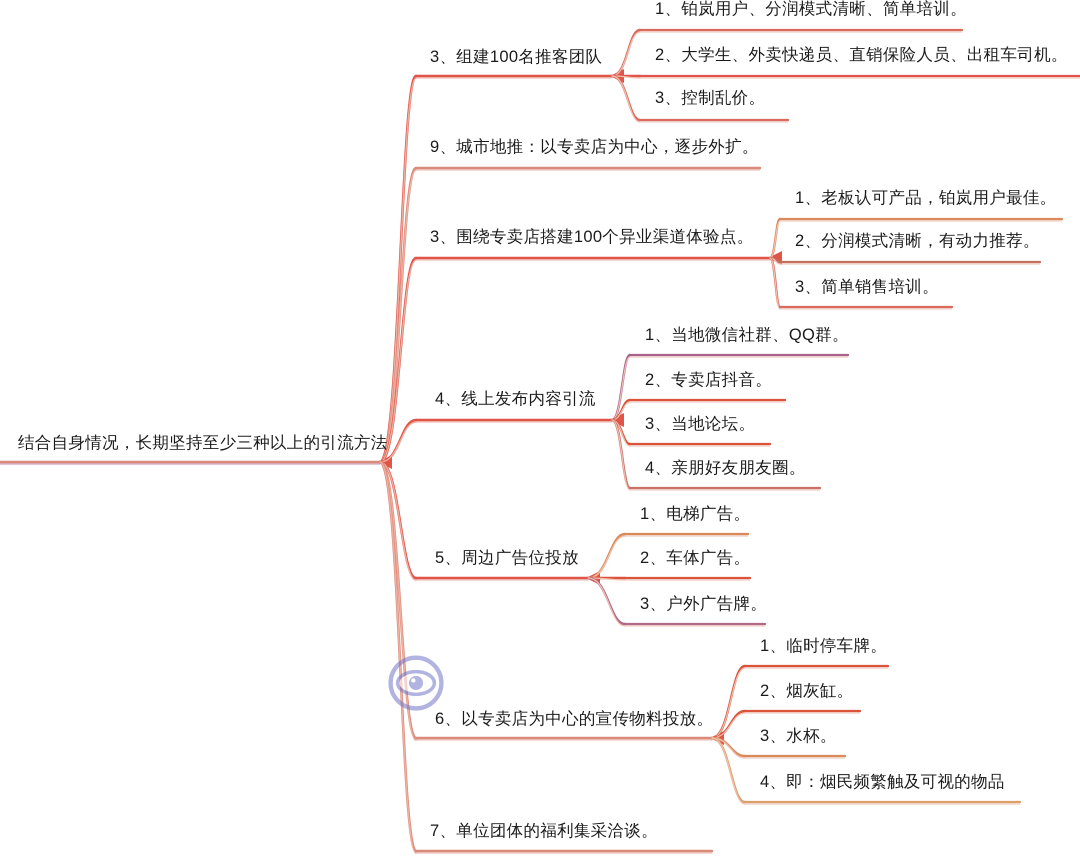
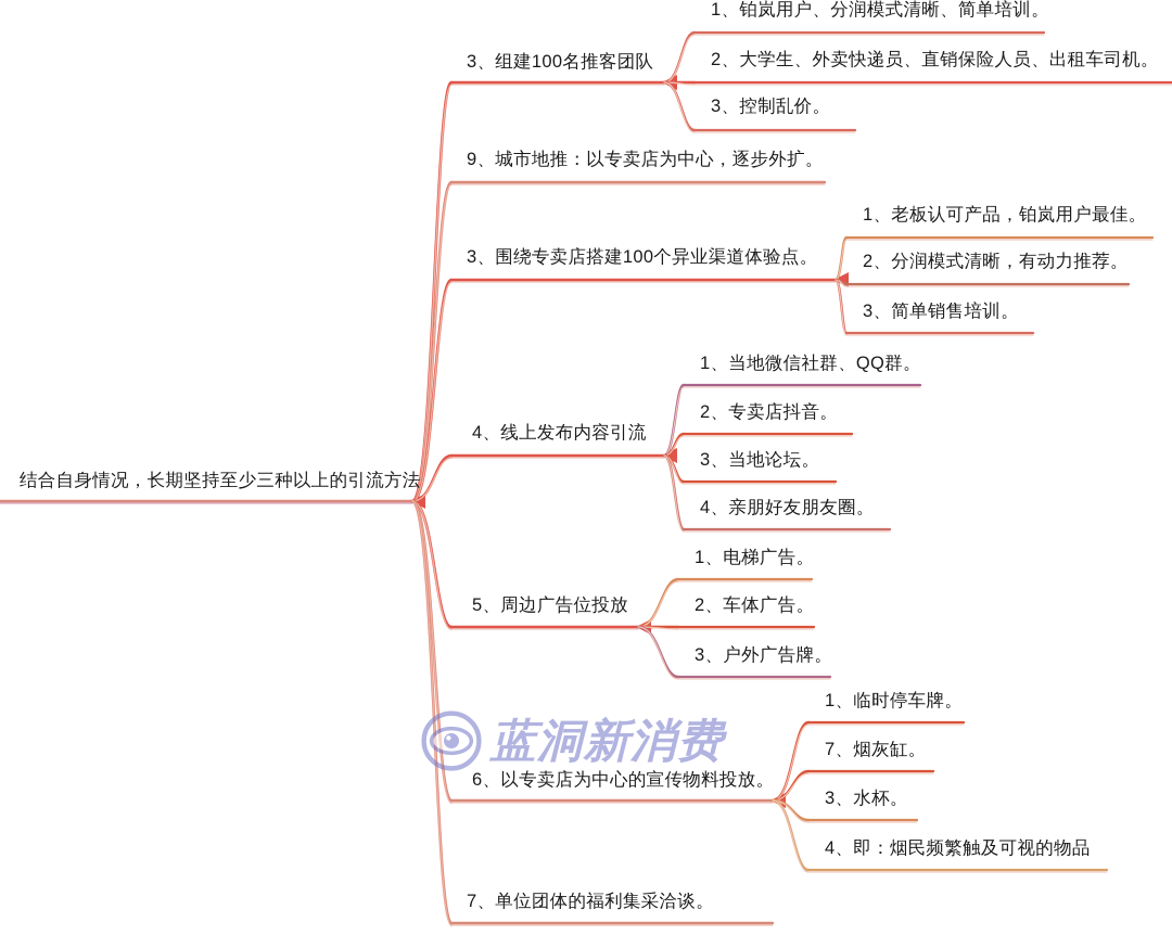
  结合自身情况，长期坚持至少三种以上的引流方法
  3、组建100名推客团队
  1、铂岚用户、分润模式清晰、简单培训。
  2、大学生、外卖快递员、直销保险人员、出租车司机。
  3、控制乱价。
  9、城市地推：以专卖店为中心，逐步外扩。
  3、围绕专卖店搭建100个异业渠道体验点。
  1、老板认可产品，铂岚用户最佳。
  2、分润模式清晰，有动力推荐。
  3、简单销售培训。
  4、线上发布内容引流
  1、当地微信社群、QQ群。
  2、专卖店抖音。
  3、当地论坛。
  4、亲朋好友朋友圈。
  5、周边广告位投放
  1、电梯广告。
  2、车体广告。
  3、户外广告牌。
  6、以专卖店为中心的宣传物料投放。
  1、临时停车牌。
- 2、烟灰缸。
+ 7、烟灰缸。
  3、水杯。
  4、即：烟民频繁触及可视的物品
  7、单位团体的福利集采洽谈。
+ 蓝洞新消费
